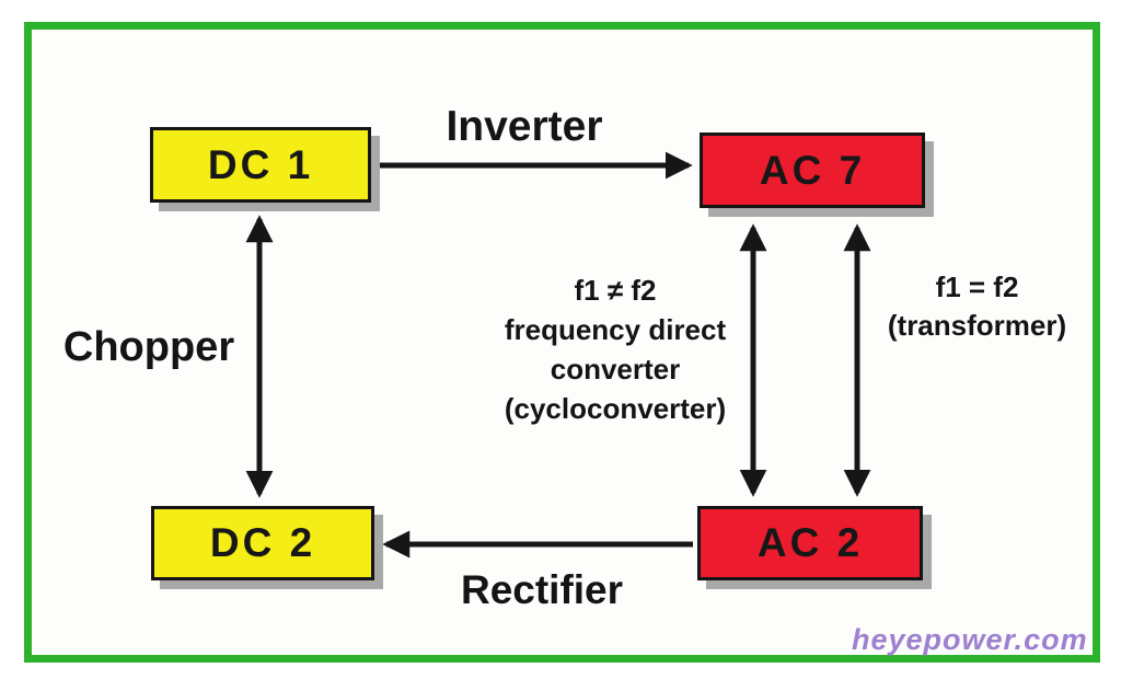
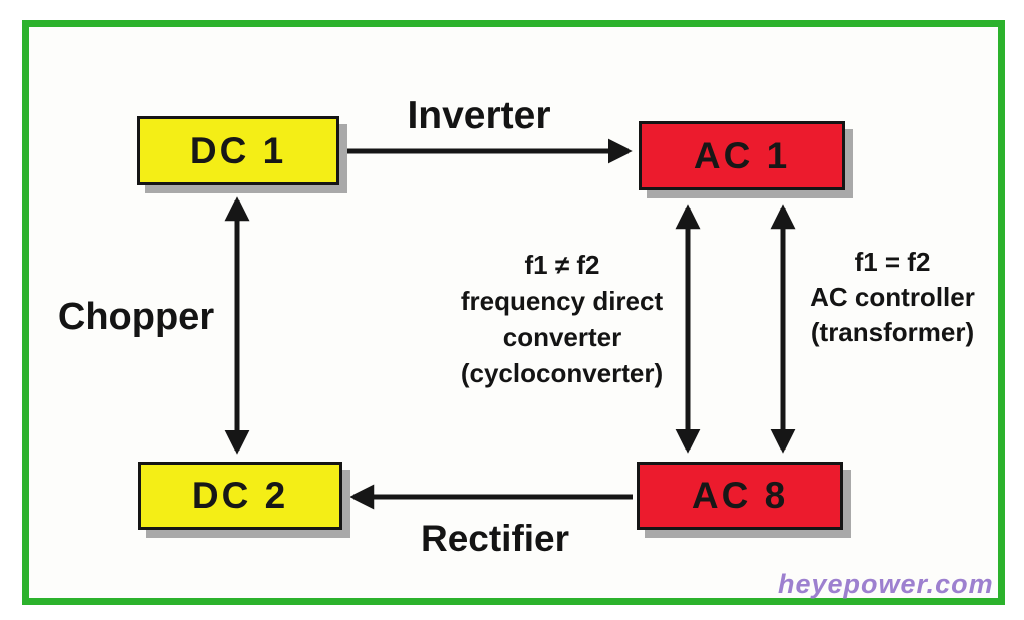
  DC 1
- AC 7
+ AC 1
  DC 2
- AC 2
+ AC 8
  Inverter
  Chopper
  Rectifier
  f1 ≠ f2
  frequency direct
  converter
  (cycloconverter)
  f1 = f2
+ AC controller
  (transformer)
  heyepower.com
